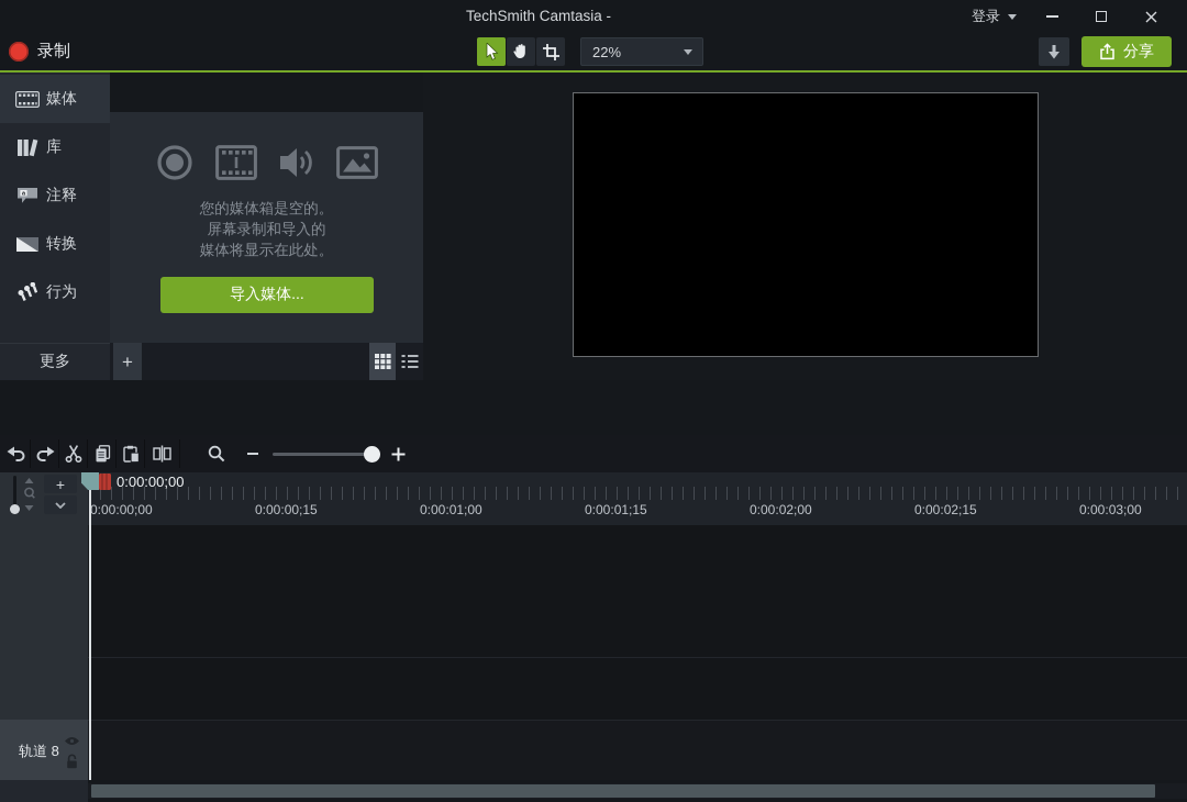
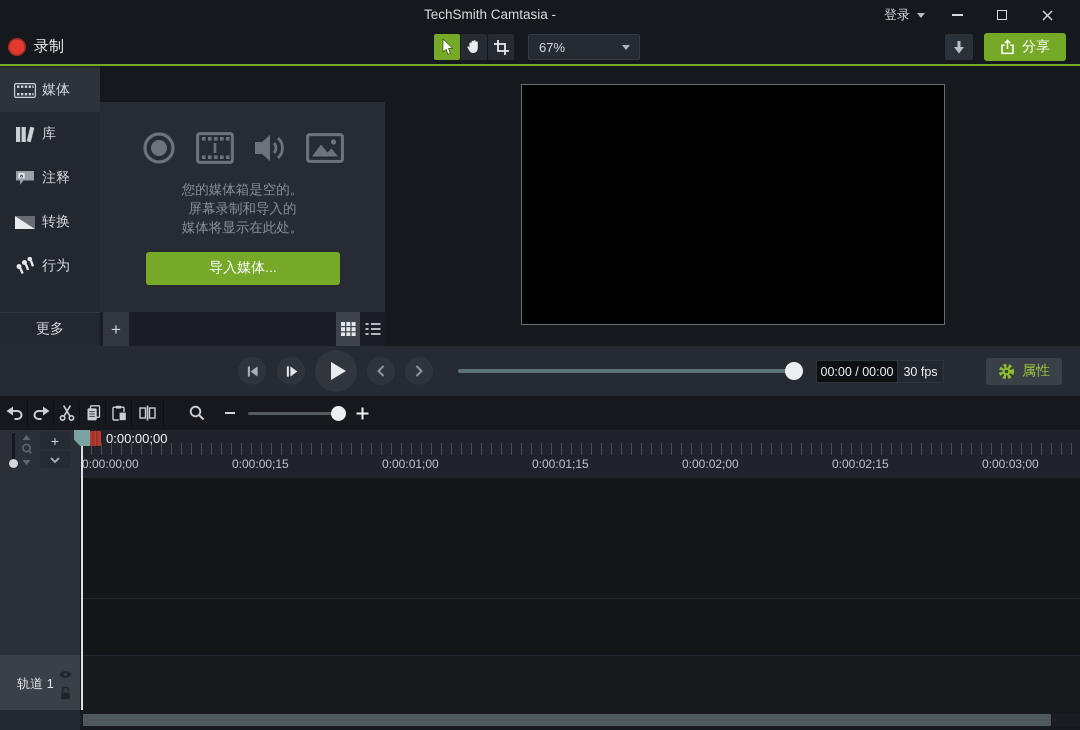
  TechSmith Camtasia -
  登录
  录制
- 22%
+ 67%
  分享
  媒体
  库
  注释
  转换
  行为
  更多
  您的媒体箱是空的。
  屏幕录制和导入的
  媒体将显示在此处。
  导入媒体...
  +
+ 00:00 / 00:00
+ 30 fps
+ 属性
  +
  0:00:00;00
  0:00:00;15
  0:00:01;00
  0:00:01;15
  0:00:02;00
  0:00:02;15
  0:00:03;00
  0:00:00;00
- 轨道 8
+ 轨道 1
